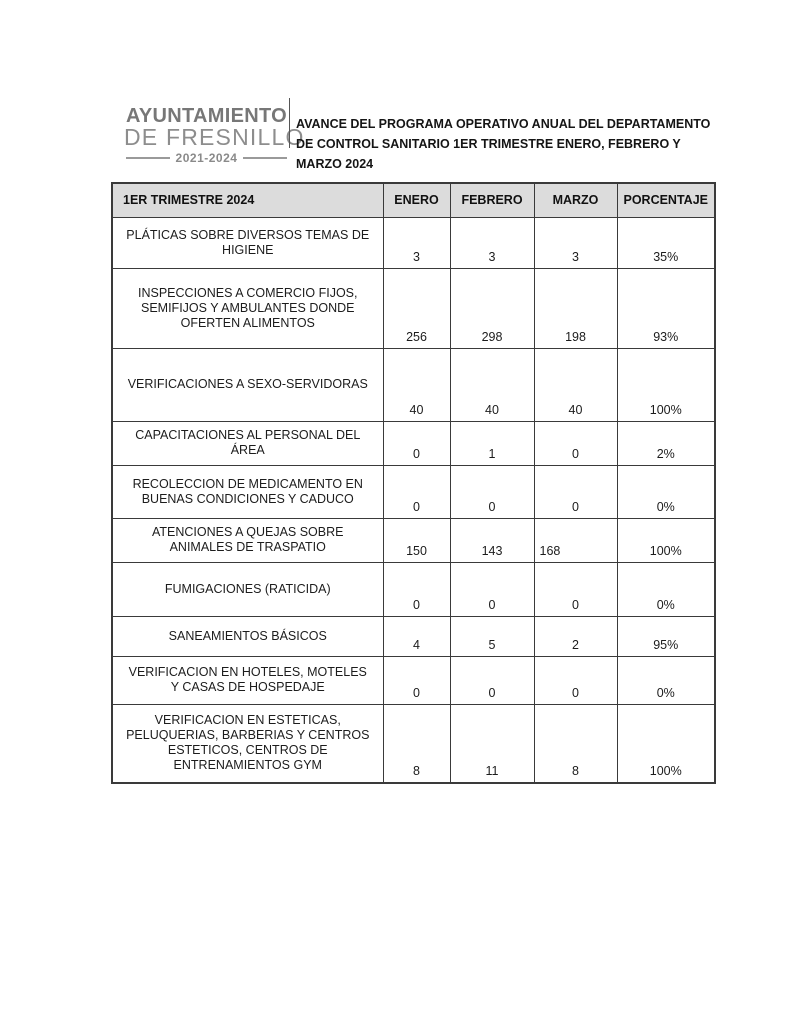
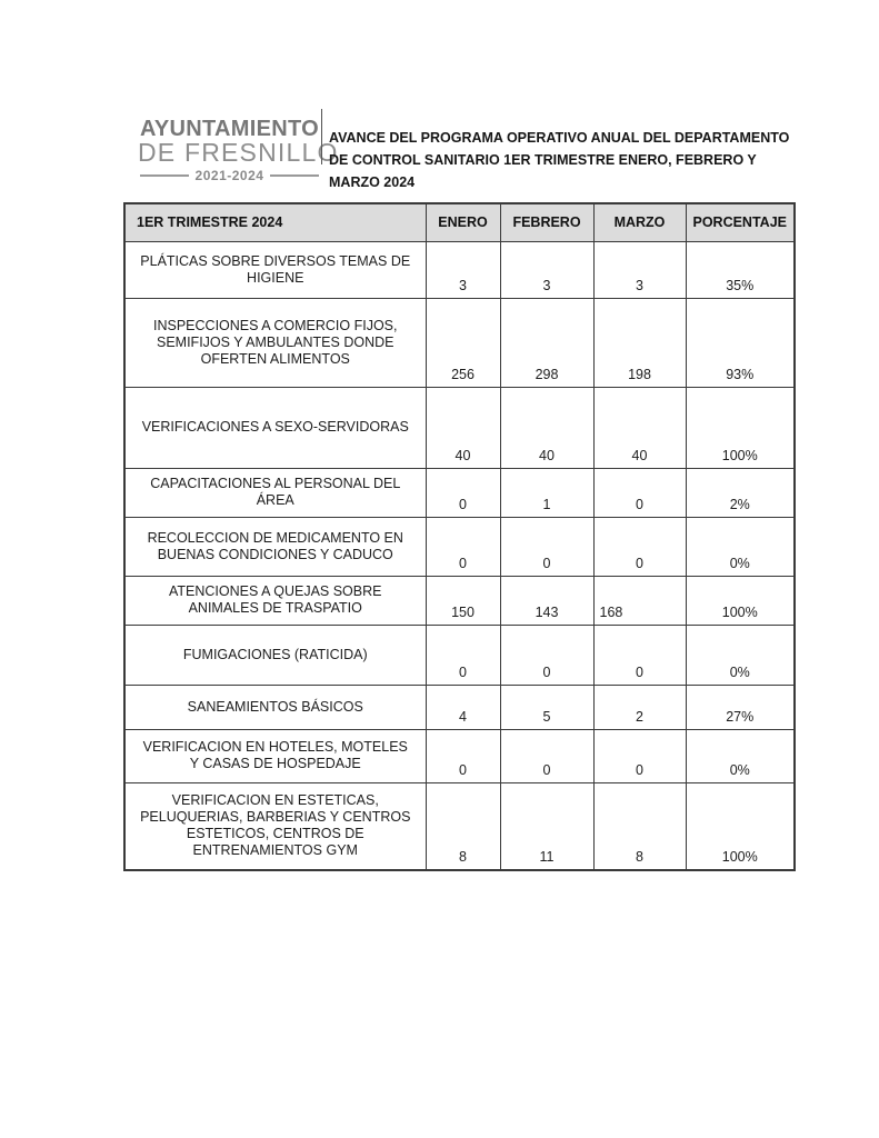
  AYUNTAMIENTO
  DE FRESNILLO
  2021-2024
  AVANCE DEL PROGRAMA OPERATIVO ANUAL DEL DEPARTAMENTO DE CONTROL SANITARIO 1ER TRIMESTRE ENERO, FEBRERO Y MARZO 2024
  1ER TRIMESTRE 2024	ENERO	FEBRERO	MARZO	PORCENTAJE
  PLÁTICAS SOBRE DIVERSOS TEMAS DE HIGIENE	3	3	3	35%
  INSPECCIONES A COMERCIO FIJOS, SEMIFIJOS Y AMBULANTES DONDE OFERTEN ALIMENTOS	256	298	198	93%
  VERIFICACIONES A SEXO-SERVIDORAS	40	40	40	100%
  CAPACITACIONES AL PERSONAL DEL ÁREA	0	1	0	2%
  RECOLECCION DE MEDICAMENTO EN BUENAS CONDICIONES Y CADUCO	0	0	0	0%
  ATENCIONES A QUEJAS SOBRE ANIMALES DE TRASPATIO	150	143	168	100%
  FUMIGACIONES (RATICIDA)	0	0	0	0%
- SANEAMIENTOS BÁSICOS	4	5	2	95%
+ SANEAMIENTOS BÁSICOS	4	5	2	27%
  VERIFICACION EN HOTELES, MOTELES Y CASAS DE HOSPEDAJE	0	0	0	0%
  VERIFICACION EN ESTETICAS, PELUQUERIAS, BARBERIAS Y CENTROS ESTETICOS, CENTROS DE ENTRENAMIENTOS GYM	8	11	8	100%
